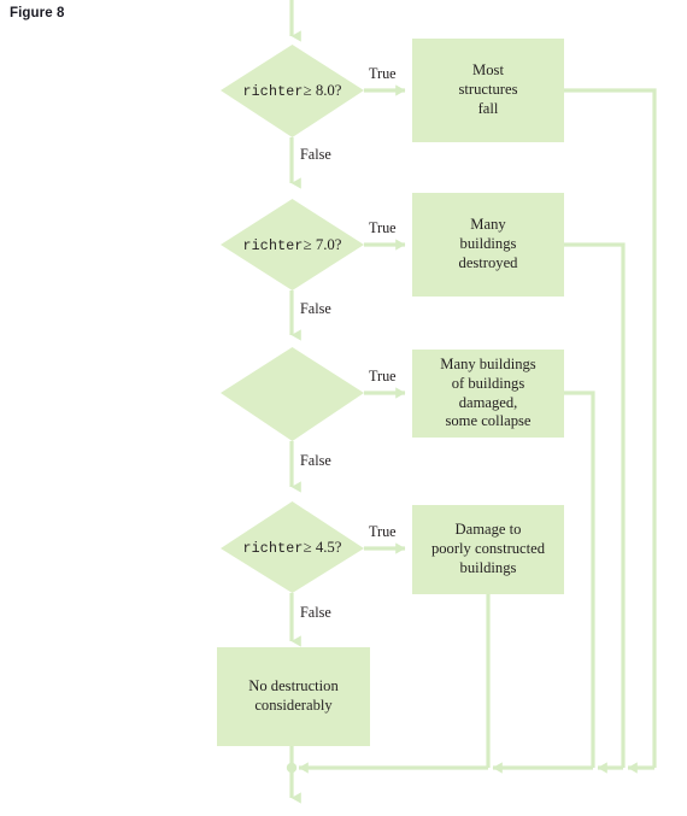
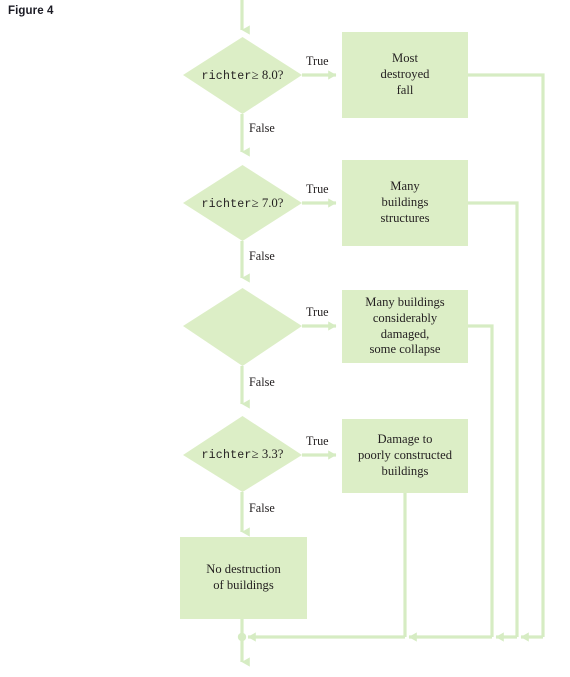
- Figure 8
+ Figure 4
  richter≥ 8.0?
  richter≥ 7.0?
- richter≥ 4.5?
+ richter≥ 3.3?
  Most
- structures
+ destroyed
  fall
  Many
  buildings
- destroyed
+ structures
  Many buildings
- of buildings
+ considerably
  damaged,
  some collapse
  Damage to
  poorly constructed
  buildings
  No destruction
- considerably
+ of buildings
  True
  True
  True
  True
  False
  False
  False
  False
